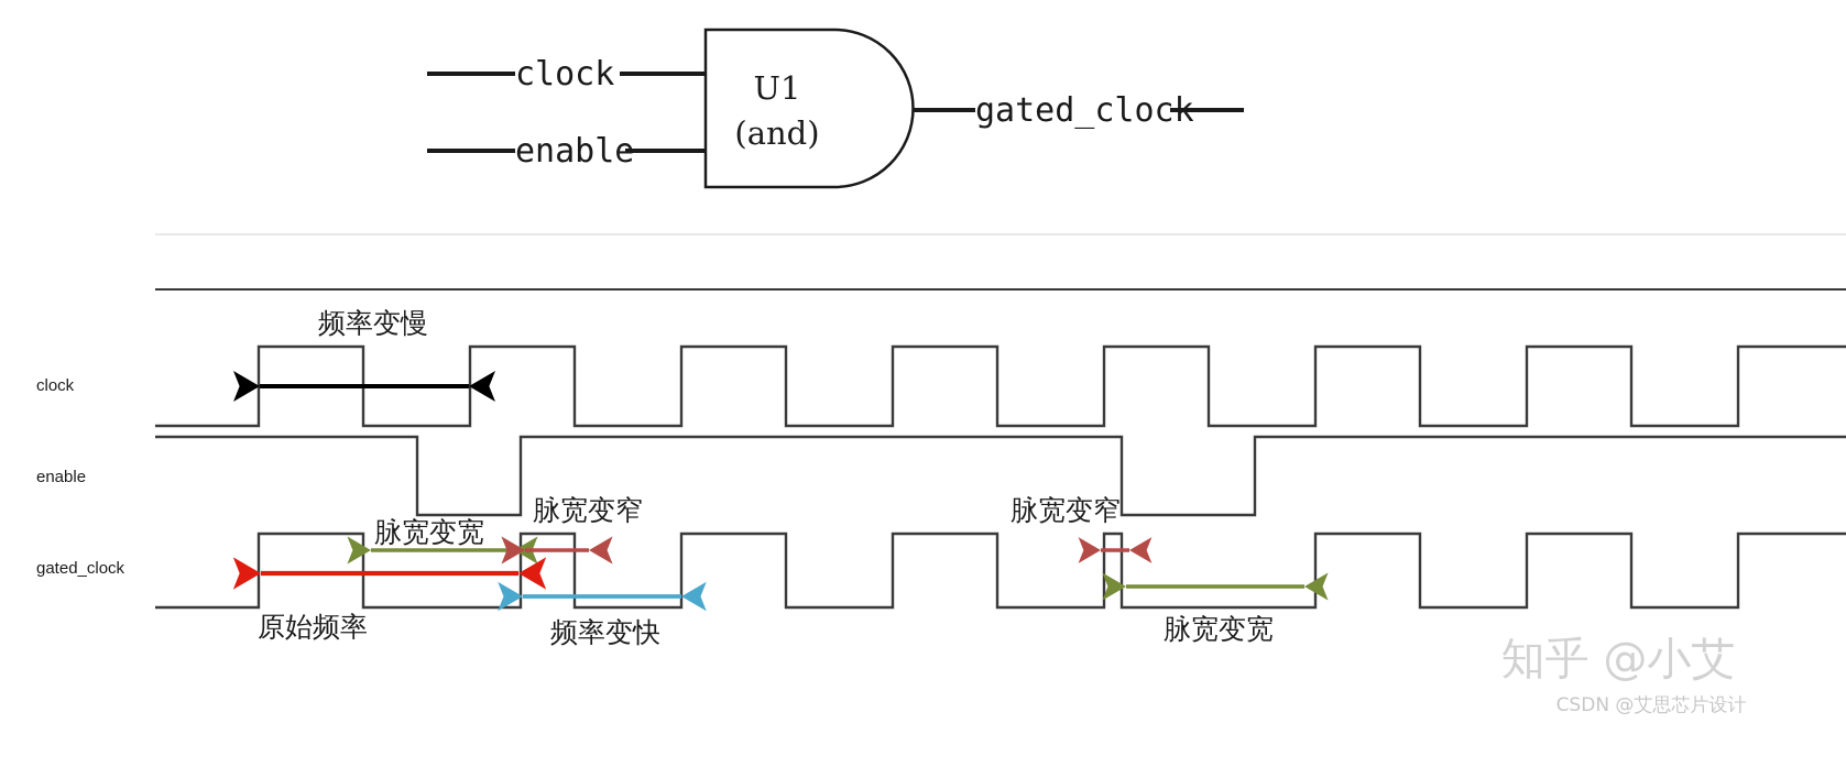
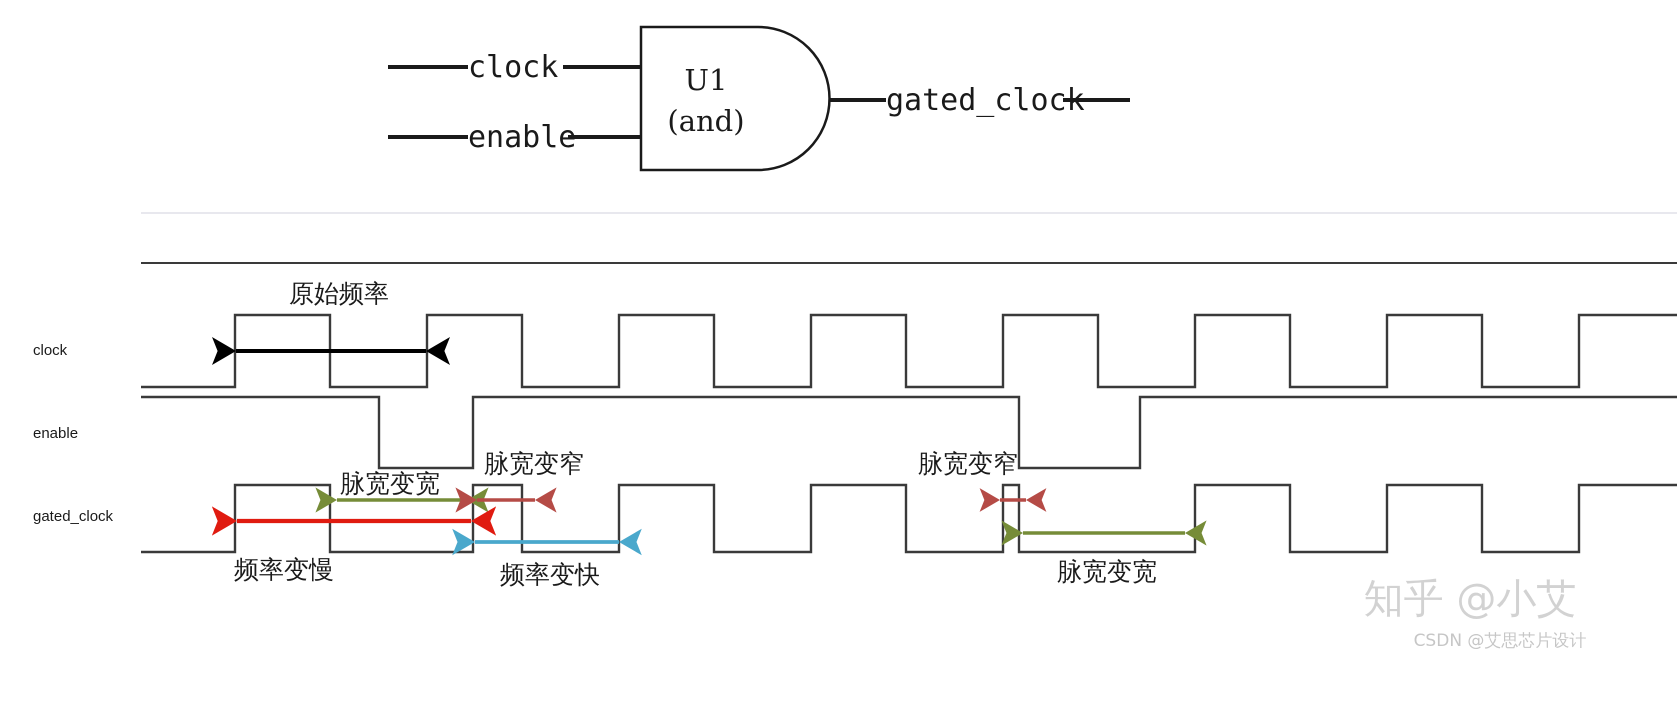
  clock
  enable
  U1
  (and)
  gated_cloc
  clock
  enable
  gated_clock
- 频率变慢
+ 原始频率
  脉宽变宽
  脉宽变窄
- 原始频率
+ 频率变慢
  频率变快
  脉宽变窄
  脉宽变宽
  知乎 @小艾
  CSDN @艾思芯片设计
